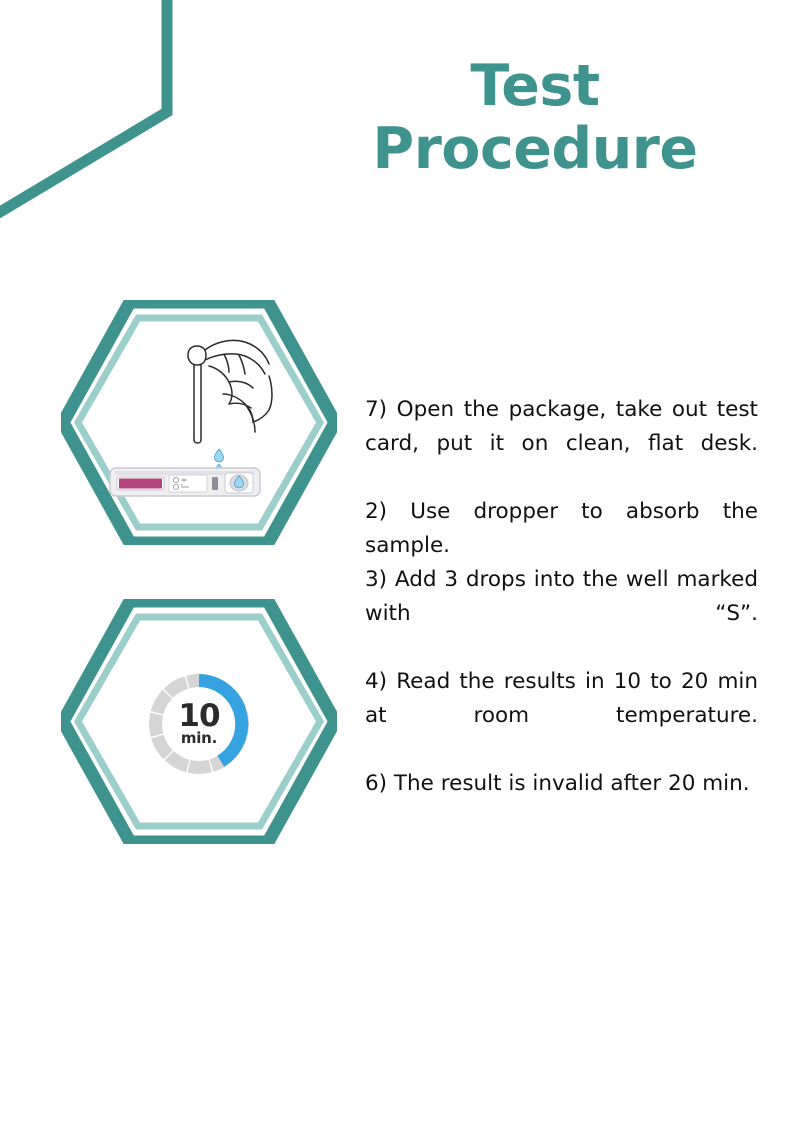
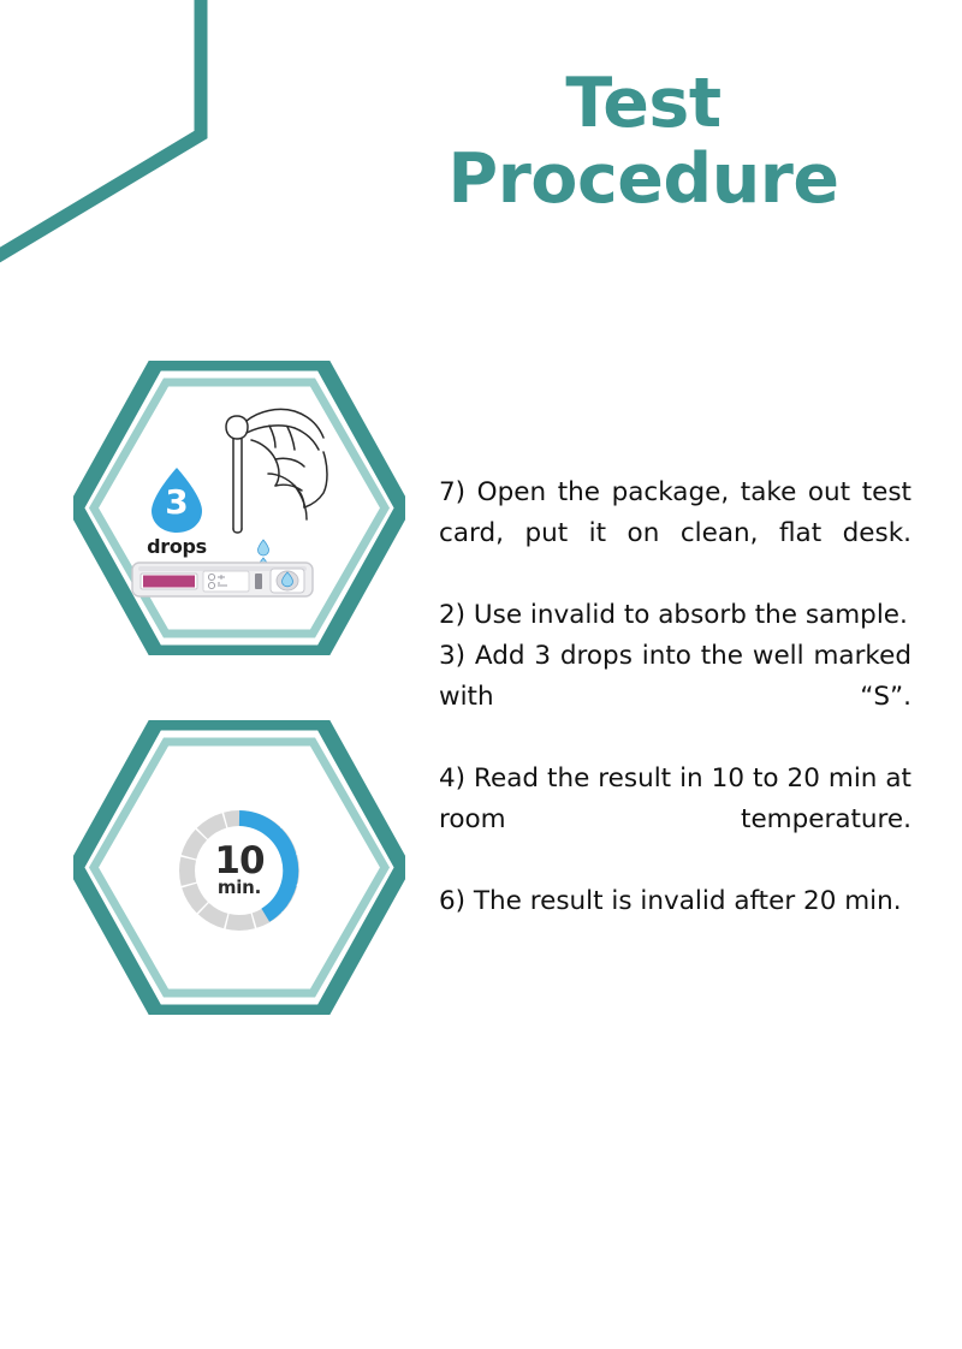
  Test Procedure
+ 3
+ drops
  10
  min.
  7) Open the package, take out test card, put it on clean, flat desk.
- 2) Use dropper to absorb the sample.
+ 2) Use invalid to absorb the sample.
  3) Add 3 drops into the well marked with “S”.
- 4) Read the results in 10 to 20 min at room temperature.
+ 4) Read the result in 10 to 20 min at room temperature.
  6) The result is invalid after 20 min.
